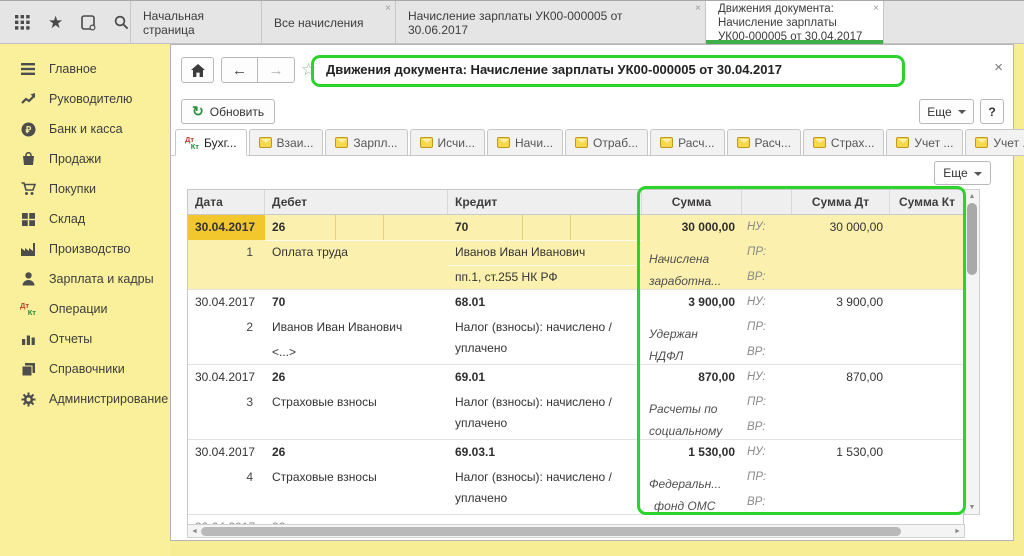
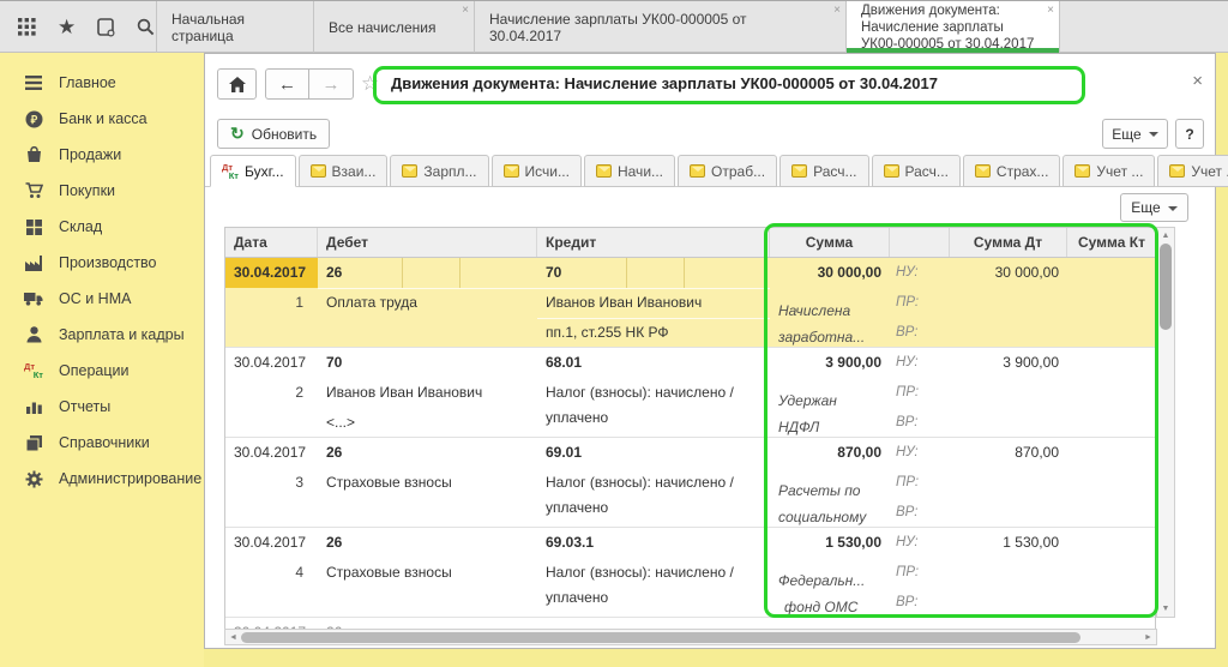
  ★
  Начальная страница
  Все начисления
  ×
- Начисление зарплаты УК00-000005 от 30.06.2017
+ Начисление зарплаты УК00-000005 от 30.04.2017
  ×
  Движения документа: Начисление зарплаты УК00-000005 от 30.04.2017
  ×
  Главное
- Руководителю
  ₽
  Банк и касса
  Продажи
  Покупки
  Склад
  Производство
+ ОС и НМА
  Зарплата и кадры
  Дт
  Кт
  Операции
  Отчеты
  Справочники
  Администрирование
  ×
  ←
  →
  ☆
  Движения документа: Начисление зарплаты УК00-000005 от 30.04.2017
  ↻
  Обновить
  Еще
  ?
  Дт
  Кт
  Бухг...
  Взаи...
  Зарпл...
  Исчи...
  Начи...
  Отраб...
  Расч...
  Расч...
  Страх...
  Учет ...
  Еще
  Дата
  Дебет
  Кредит
  Сумма
  Сумма Дт
  Сумма Кт
  30.04.2017
  1
  26
  Оплата труда
  70
  Иванов Иван Иванович
  пп.1, ст.255 НК РФ
  30 000,00
  Начислена
  заработна...
  НУ:
  ПР:
  ВР:
  30 000,00
  30.04.2017
  2
  70
  Иванов Иван Иванович
  <...>
  68.01
  Налог (взносы): начислено /
  уплачено
  3 900,00
  Удержан
  НДФЛ
  НУ:
  ПР:
  ВР:
  3 900,00
  30.04.2017
  3
  26
  Страховые взносы
  69.01
  Налог (взносы): начислено /
  уплачено
  870,00
  Расчеты по
  социальному
  НУ:
  ПР:
  ВР:
  870,00
  30.04.2017
  4
  26
  Страховые взносы
  69.03.1
  Налог (взносы): начислено /
  уплачено
  1 530,00
  Федеральн...
  фонд ОМС
  НУ:
  ПР:
  ВР:
  1 530,00
